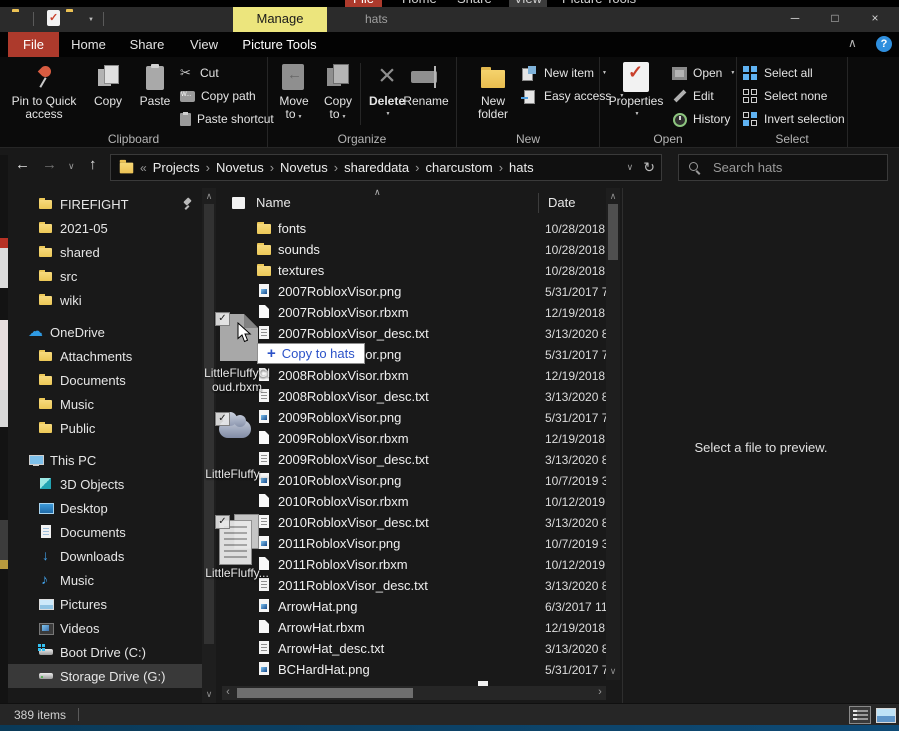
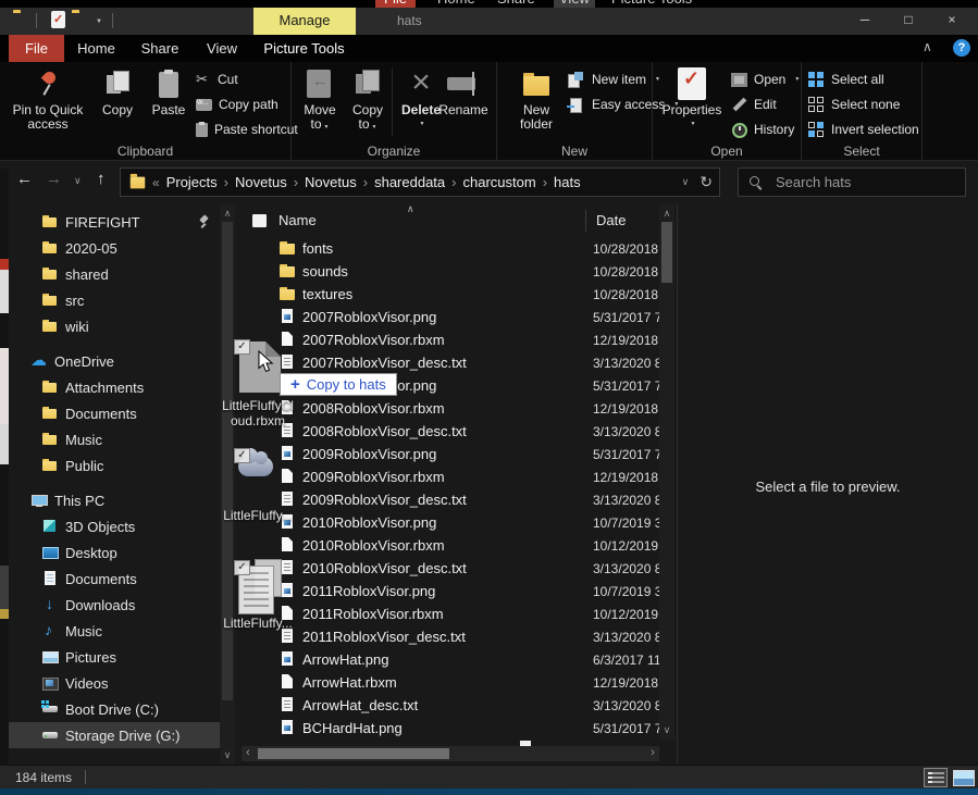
  Manage
  hats
  ─
  □
  ×
  File
  Home
  Share
  View
  Picture Tools
  ∧
  ?
  Pin to Quick
  access
  Copy
  Paste
  Cut
  Copy path
  Paste shortcut
  Clipboard
  Move
  to
  Copy
  to
  Delete
  Rename
  Organize
  New
  folder
  New item
  Easy access
  New
  Properties
  Open
  Edit
  History
  Open
  Select all
  Select none
  Invert selection
  Select
  ←
  →
  ∨
  ↑
  «
  Projects
  ›
  Novetus
  ›
  Novetus
  ›
  shareddata
  ›
  charcustom
  ›
  hats
  ∨
  ↻
  Search hats
  FIREFIGHT
- 2021-05
+ 2020-05
  shared
  src
  wiki
  OneDrive
  Attachments
  Documents
  Music
  Public
  This PC
  3D Objects
  Desktop
  Documents
  Downloads
  Music
  Pictures
  Videos
  Boot Drive (C:)
  Storage Drive (G:)
  ∧
  ∨
  Name
  ∧
  Date
  fonts
  10/28/2018
  sounds
  10/28/2018
  textures
  10/28/2018
  2007RobloxVisor.png
  5/31/2017
  2007RobloxVisor.rbxm
  12/19/2018
  2007RobloxVisor_desc.txt
  3/13/2020
  5/31/2017
  2008RobloxVisor.rbxm
  12/19/2018
  2008RobloxVisor_desc.txt
  3/13/2020
  2009RobloxVisor.png
  5/31/2017
  2009RobloxVisor.rbxm
  12/19/2018
  2009RobloxVisor_desc.txt
  3/13/2020
  2010RobloxVisor.png
  10/7/2019
  2010RobloxVisor.rbxm
  10/12/2019
  2010RobloxVisor_desc.txt
  3/13/2020
  2011RobloxVisor.png
  10/7/2019
  2011RobloxVisor.rbxm
  10/12/2019
  2011RobloxVisor_desc.txt
  3/13/2020
  ArrowHat.png
  6/3/2017 11
  ArrowHat.rbxm
  12/19/2018
  ArrowHat_desc.txt
  3/13/2020
  BCHardHat.png
  5/31/2017
  ∧
  ∨
  ‹
  ›
  Select a file to preview.
  LittleFluffyCl
  oud.rbxm
  LittleFluffy...
  LittleFluffy...
  +
  Copy to hats
- 389 items
+ 184 items
